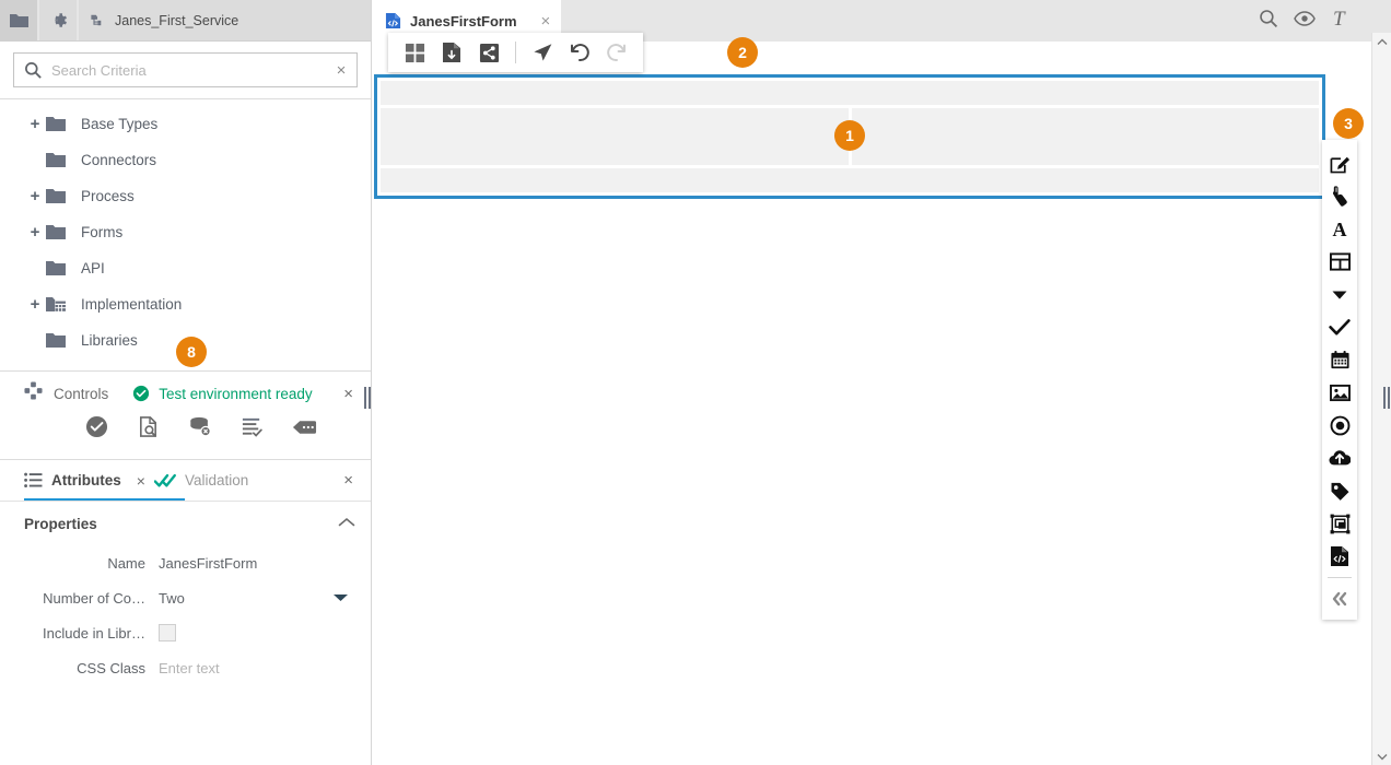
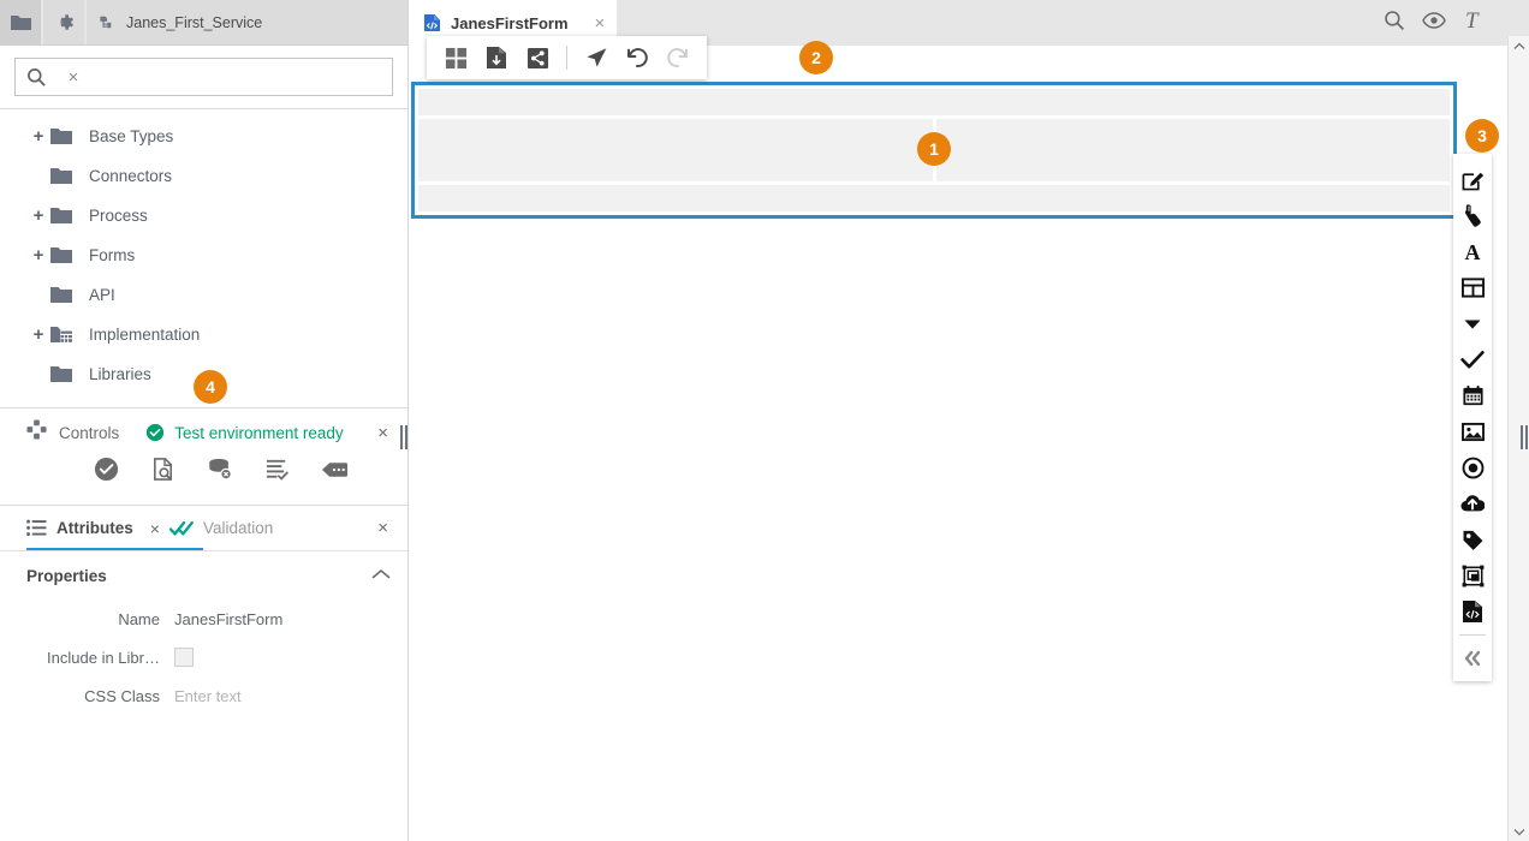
  Janes_First_Service
- Search Criteria
  ×
  +
  Base Types
  Connectors
  +
  Process
  +
  Forms
  API
  +
  Implementation
  Libraries
  Controls
  Test environment ready
  ×
  Attributes
  ×
  Validation
  ×
  Properties
  Name
  JanesFirstForm
- Number of Co…
- Two
  Include in Libr…
  CSS Class
  Enter text
  JanesFirstForm
  ×
  T
  A
  1
  2
  3
- 8
+ 4
